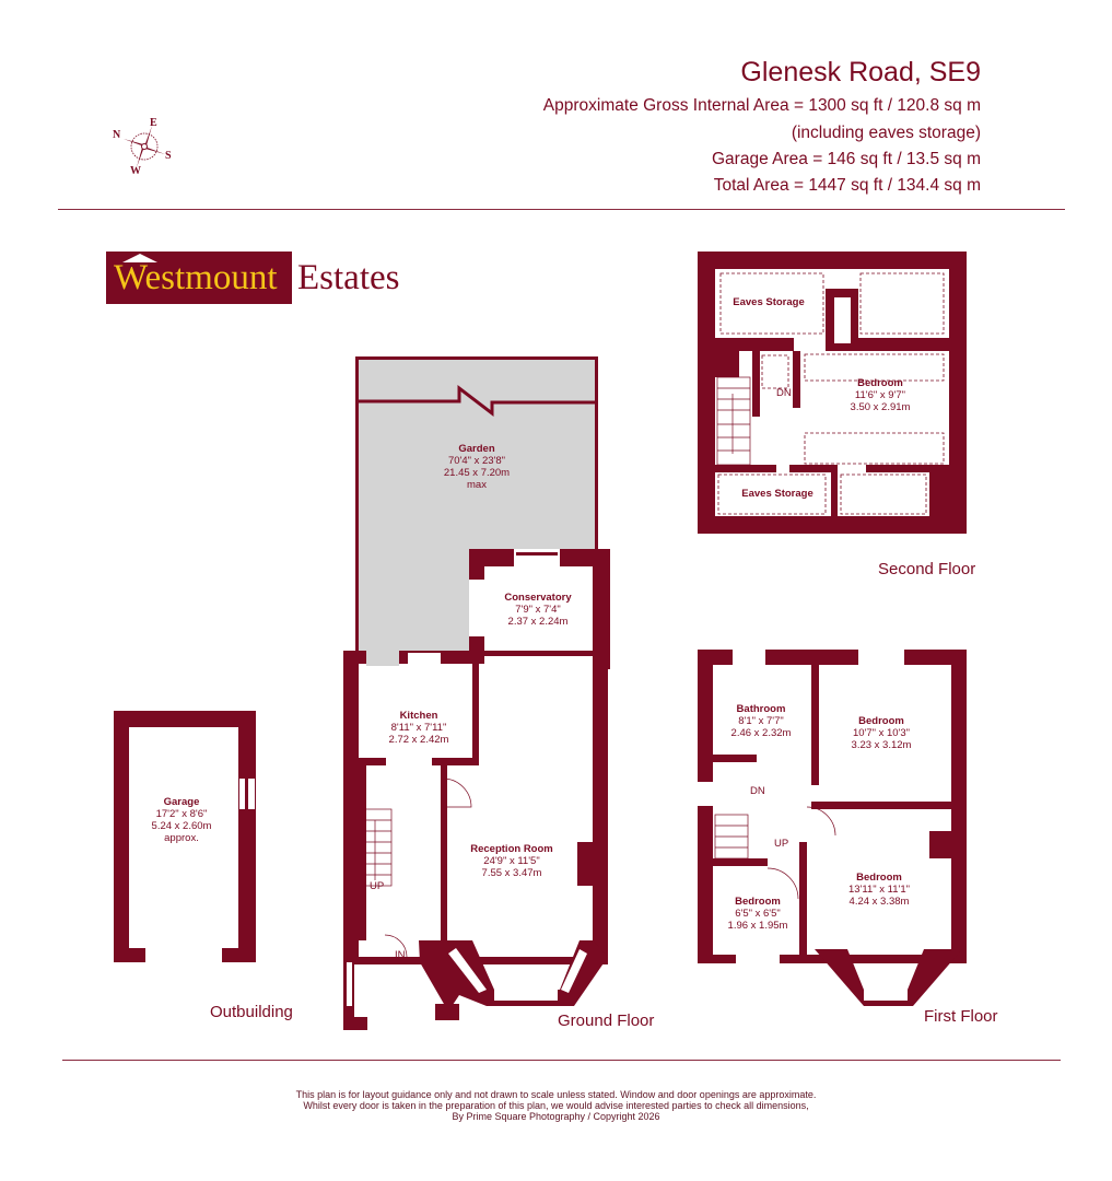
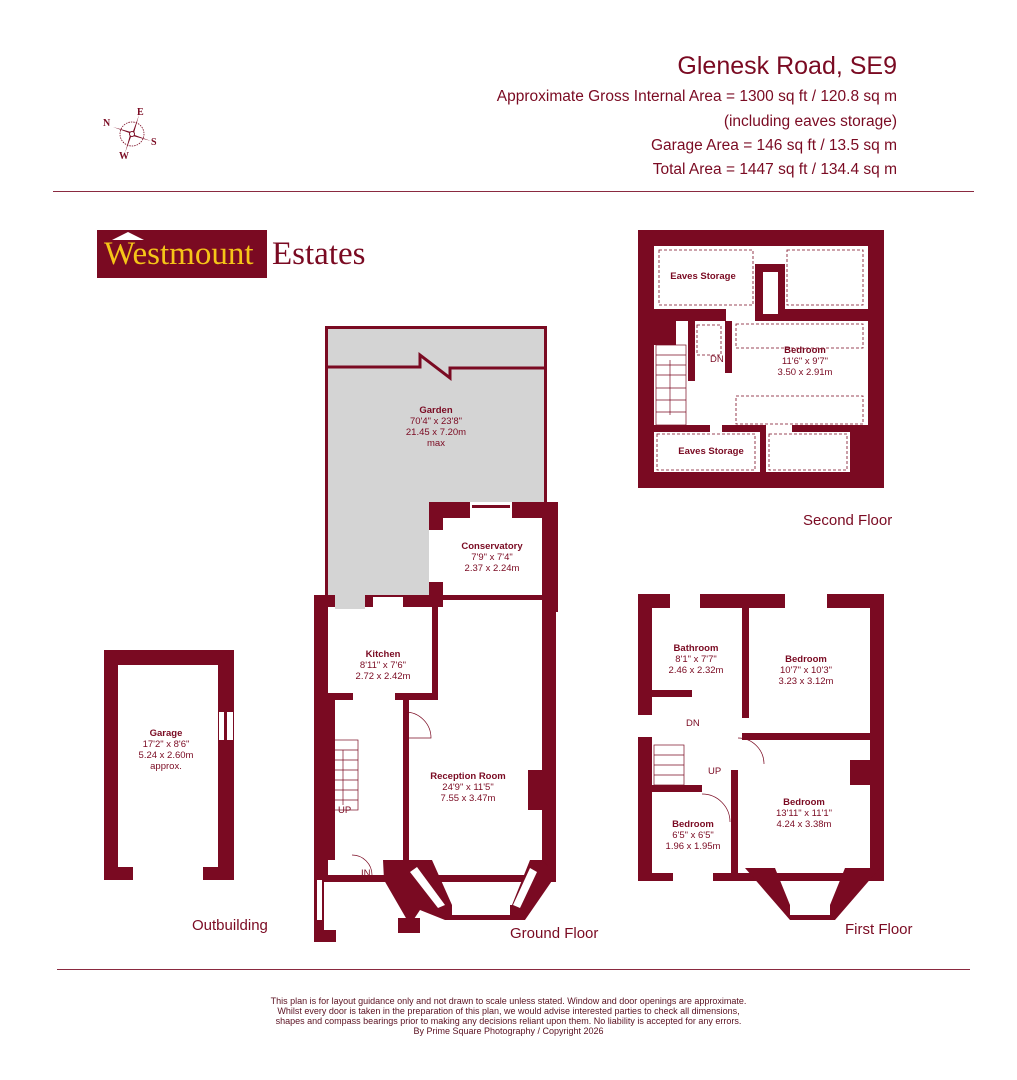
  Glenesk Road, SE9
  Approximate Gross Internal Area = 1300 sq ft / 120.8 sq m
  (including eaves storage)
  Garage Area = 146 sq ft / 13.5 sq m
  Total Area = 1447 sq ft / 134.4 sq m
  N
  E
  S
  W
  Westmount
  Estates
  Eaves Storage
  Bedroom
  11'6" x 9'7"
  3.50 x 2.91m
  Eaves Storage
  DN
  Second Floor
  Garden
  70'4" x 23'8"
  21.45 x 7.20m
  max
  Conservatory
  7'9" x 7'4"
  2.37 x 2.24m
  Kitchen
- 8'11" x 7'11"
+ 8'11" x 7'6"
  2.72 x 2.42m
  Reception Room
  24'9" x 11'5"
  7.55 x 3.47m
  UP
  IN
  Ground Floor
  Garage
  17'2" x 8'6"
  5.24 x 2.60m
  approx.
  Outbuilding
  Bathroom
  8'1" x 7'7"
  2.46 x 2.32m
  Bedroom
  10'7" x 10'3"
  3.23 x 3.12m
  Bedroom
  6'5" x 6'5"
  1.96 x 1.95m
  Bedroom
  13'11" x 11'1"
  4.24 x 3.38m
  DN
  UP
  First Floor
  This plan is for layout guidance only and not drawn to scale unless stated. Window and door openings are approximate.
  Whilst every door is taken in the preparation of this plan, we would advise interested parties to check all dimensions,
+ shapes and compass bearings prior to making any decisions reliant upon them. No liability is accepted for any errors.
  By Prime Square Photography / Copyright 2026
